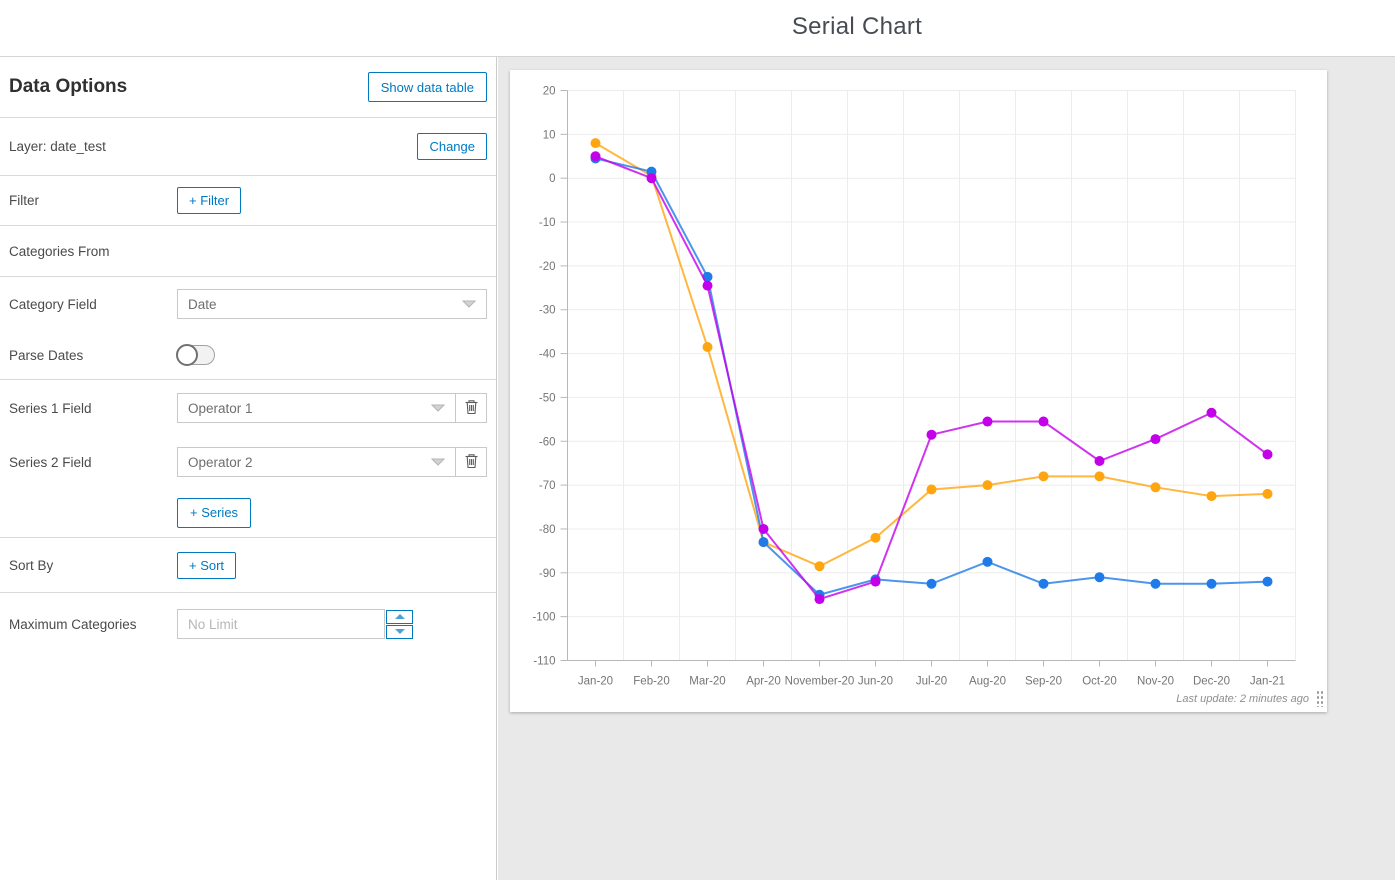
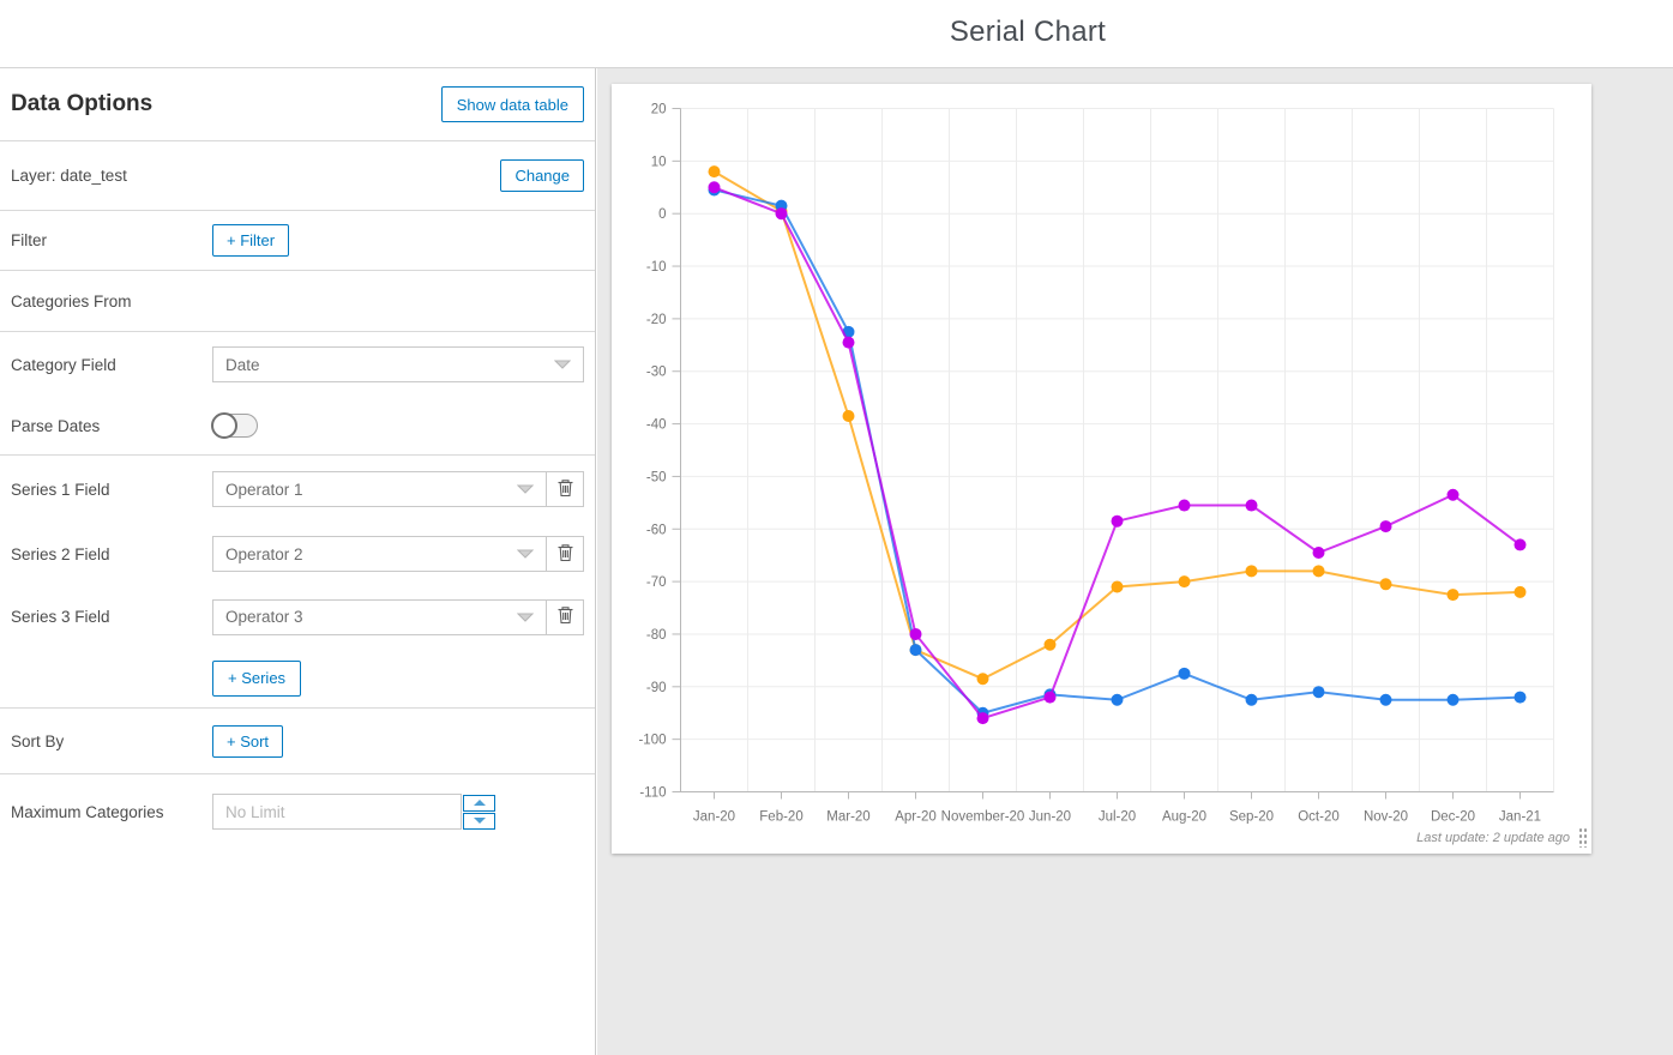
  Serial Chart
  Data Options
  Show data table
  Layer: date_test
  Change
  Filter
  + Filter
  Categories From
  Category Field
  Date
  Parse Dates
  Series 1 Field
  Operator 1
  Series 2 Field
  Operator 2
+ Series 3 Field
+ Operator 3
  + Series
  Sort By
  + Sort
  Maximum Categories
  No Limit
  20
  10
  0
  -10
  -20
  -30
  -40
  -50
  -60
  -70
  -80
  -90
  -100
  -110
  Jan-20
  Feb-20
  Mar-20
  Apr-20
  November-20
  Jun-20
  Jul-20
  Aug-20
  Sep-20
  Oct-20
  Nov-20
  Dec-20
  Jan-21
- Last update: 2 minutes ago
+ Last update: 2 update ago
